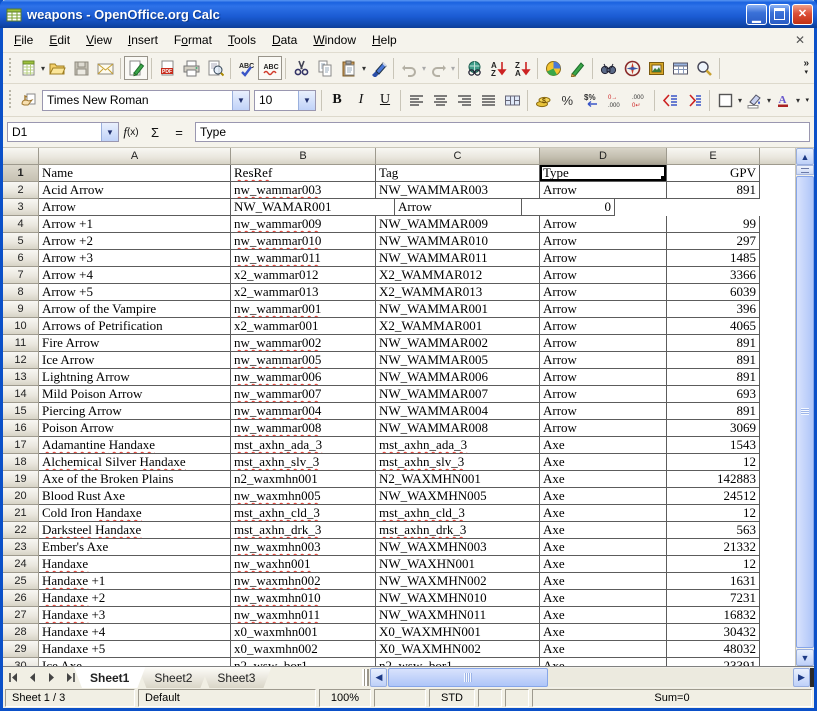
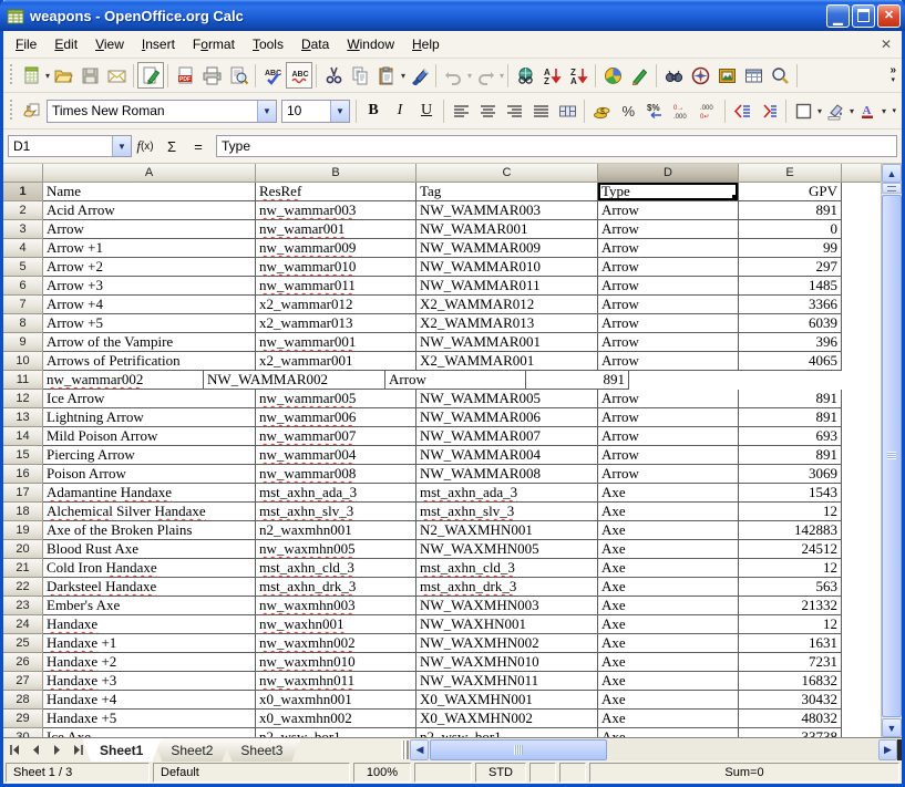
  weapons - OpenOffice.org Calc
  ▁
  ✕
  File
  Edit
  View
  Insert
  Format
  Tools
  Data
  Window
  Help
  ✕
  ▾
  ▾
  ▾
  ▾
  A
  Z
  Z
  A
  »
  Times New Roman
  ▼
  10
  ▼
  B
  I
  U
  %
  $%
  ▾
  ▾
  A
  ▾
  D1
  ▼
  f
  (x)
  Σ
  =
  Type
  A
  B
  C
  D
  E
  1
  Name
  ResRef
  Tag
  Type
  GPV
  2
  Acid Arrow
  nw_wammar003
  NW_WAMMAR003
  Arrow
  891
  3
  Arrow
+ nw_wamar001
  NW_WAMAR001
  Arrow
  0
  4
  Arrow +1
  nw_wammar009
  NW_WAMMAR009
  Arrow
  99
  5
  Arrow +2
  nw_wammar010
  NW_WAMMAR010
  Arrow
  297
  6
  Arrow +3
  nw_wammar011
  NW_WAMMAR011
  Arrow
  1485
  7
  Arrow +4
  x2_wammar012
  X2_WAMMAR012
  Arrow
  3366
  8
  Arrow +5
  x2_wammar013
  X2_WAMMAR013
  Arrow
  6039
  9
  Arrow of the Vampire
  nw_wammar001
  NW_WAMMAR001
  Arrow
  396
  10
  Arrows of Petrification
  x2_wammar001
  X2_WAMMAR001
  Arrow
  4065
  11
- Fire Arrow
  nw_wammar002
  NW_WAMMAR002
  Arrow
  891
  12
  Ice Arrow
  nw_wammar005
  NW_WAMMAR005
  Arrow
  891
  13
  Lightning Arrow
  nw_wammar006
  NW_WAMMAR006
  Arrow
  891
  14
  Mild Poison Arrow
  nw_wammar007
  NW_WAMMAR007
  Arrow
  693
  15
  Piercing Arrow
  nw_wammar004
  NW_WAMMAR004
  Arrow
  891
  16
  Poison Arrow
  nw_wammar008
  NW_WAMMAR008
  Arrow
  3069
  17
  Adamantine Handaxe
  mst_axhn_ada_3
  mst_axhn_ada_3
  Axe
  1543
  18
  Alchemical Silver Handaxe
  mst_axhn_slv_3
  mst_axhn_slv_3
  Axe
  12
  19
  Axe of the Broken Plains
  n2_waxmhn001
  N2_WAXMHN001
  Axe
  142883
  20
  Blood Rust Axe
  nw_waxmhn005
  NW_WAXMHN005
  Axe
  24512
  21
  Cold Iron Handaxe
  mst_axhn_cld_3
  mst_axhn_cld_3
  Axe
  12
  22
  Darksteel Handaxe
  mst_axhn_drk_3
  mst_axhn_drk_3
  Axe
  563
  23
  Ember's Axe
  nw_waxmhn003
  NW_WAXMHN003
  Axe
  21332
  24
  Handaxe
  nw_waxhn001
  NW_WAXHN001
  Axe
  12
  25
  Handaxe +1
  nw_waxmhn002
  NW_WAXMHN002
  Axe
  1631
  26
  Handaxe +2
  nw_waxmhn010
  NW_WAXMHN010
  Axe
  7231
  27
  Handaxe +3
  nw_waxmhn011
  NW_WAXMHN011
  Axe
  16832
  28
  Handaxe +4
  x0_waxmhn001
  X0_WAXMHN001
  Axe
  30432
  29
  Handaxe +5
  x0_waxmhn002
  X0_WAXMHN002
  Axe
  48032
  Ice Axe
  n2_wsw_bor1
  n2_wsw_bor1
  Axe
- 23391
+ 33738
  ▲
  ▼
  Sheet1
  Sheet2
  Sheet3
  ◀
  ▶
  Sheet 1 / 3
  Default
  100%
  STD
  Sum=0
